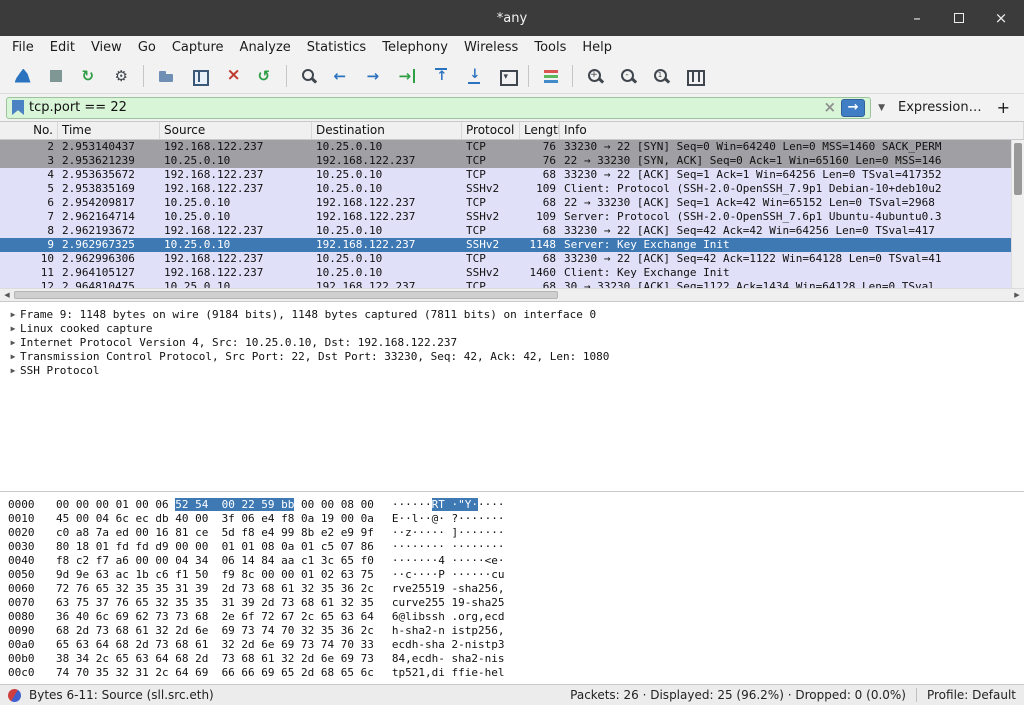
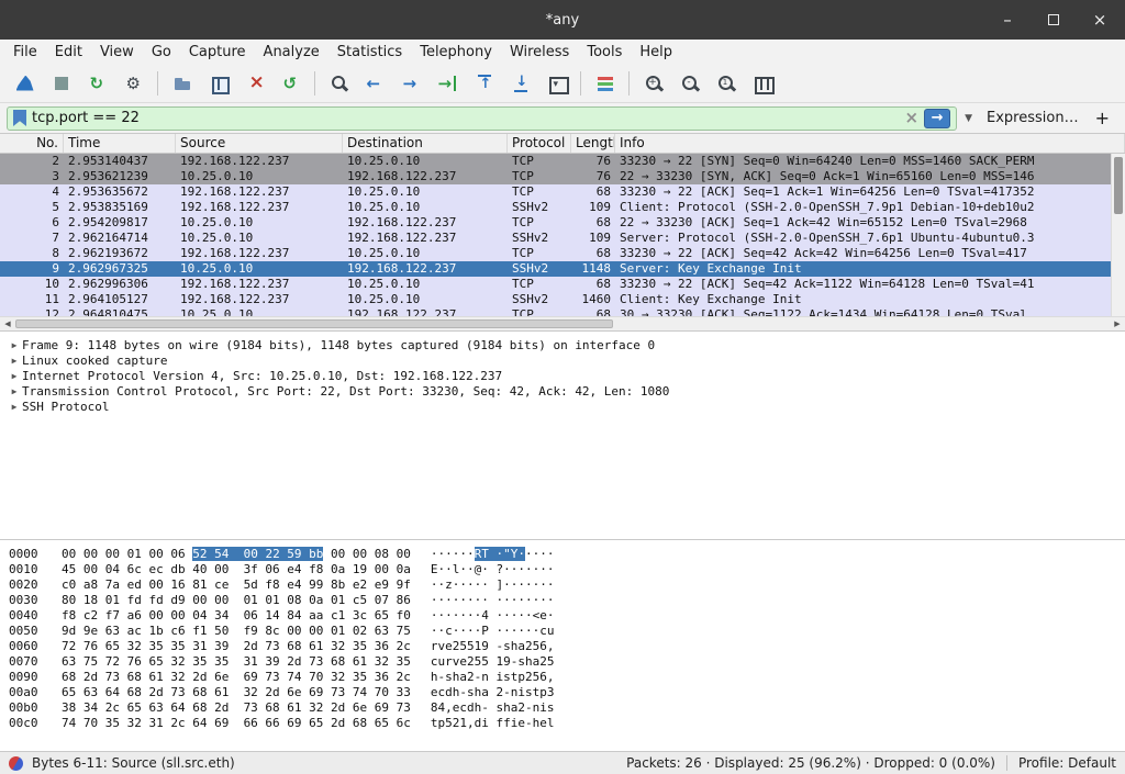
  *any
  –
  ×
  File
  Edit
  View
  Go
  Capture
  Analyze
  Statistics
  Telephony
  Wireless
  Tools
  Help
  tcp.port == 22
  ×
  →
  ▼
  Expression…
  +
  No.
  Time
  Source
  Destination
  Protocol
  Lengt
  Info
  2
  2.953140437
  192.168.122.237
  10.25.0.10
  TCP
  76
  33230 → 22 [SYN] Seq=0 Win=64240 Len=0 MSS=1460 SACK_PERM
  3
  2.953621239
  10.25.0.10
  192.168.122.237
  TCP
  76
  22 → 33230 [SYN, ACK] Seq=0 Ack=1 Win=65160 Len=0 MSS=146
  4
  2.953635672
  192.168.122.237
  10.25.0.10
  TCP
  68
  33230 → 22 [ACK] Seq=1 Ack=1 Win=64256 Len=0 TSval=417352
  5
  2.953835169
  192.168.122.237
  10.25.0.10
  SSHv2
  109
  Client: Protocol (SSH-2.0-OpenSSH_7.9p1 Debian-10+deb10u2
  6
  2.954209817
  10.25.0.10
  192.168.122.237
  TCP
  68
  22 → 33230 [ACK] Seq=1 Ack=42 Win=65152 Len=0 TSval=2968
  7
  2.962164714
  10.25.0.10
  192.168.122.237
  SSHv2
  109
  Server: Protocol (SSH-2.0-OpenSSH_7.6p1 Ubuntu-4ubuntu0.3
  8
  2.962193672
  192.168.122.237
  10.25.0.10
  TCP
  68
  33230 → 22 [ACK] Seq=42 Ack=42 Win=64256 Len=0 TSval=417
  9
  2.962967325
  10.25.0.10
  192.168.122.237
  SSHv2
  1148
  Server: Key Exchange Init
  10
  2.962996306
  192.168.122.237
  10.25.0.10
  TCP
  68
  33230 → 22 [ACK] Seq=42 Ack=1122 Win=64128 Len=0 TSval=41
  11
  2.964105127
  192.168.122.237
  10.25.0.10
  SSHv2
  1460
  Client: Key Exchange Init
  12
  2.964810475
  10.25.0.10
  192.168.122.237
  TCP
  68
  30 → 33230 [ACK] Seq=1122 Ack=1434 Win=64128 Len=0 TSval
  ◀
  ▶
  ▶
- Frame 9: 1148 bytes on wire (9184 bits), 1148 bytes captured (7811 bits) on interface 0
+ Frame 9: 1148 bytes on wire (9184 bits), 1148 bytes captured (9184 bits) on interface 0
  ▶
  Linux cooked capture
  ▶
  Internet Protocol Version 4, Src: 10.25.0.10, Dst: 192.168.122.237
  ▶
  Transmission Control Protocol, Src Port: 22, Dst Port: 33230, Seq: 42, Ack: 42, Len: 1080
  ▶
  SSH Protocol
  0000
  00 00 00 01 00 06 52 54 00 22 59 bb 00 00 08 00
  ······RT ·"Y·····
  0010
  45 00 04 6c ec db 40 00 3f 06 e4 f8 0a 19 00 0a
  E··l··@· ?·······
  0020
  c0 a8 7a ed 00 16 81 ce 5d f8 e4 99 8b e2 e9 9f
  ··z····· ]·······
  0030
  80 18 01 fd fd d9 00 00 01 01 08 0a 01 c5 07 86
  ········ ········
  0040
  f8 c2 f7 a6 00 00 04 34 06 14 84 aa c1 3c 65 f0
  ·······4 ·····<e·
  0050
  9d 9e 63 ac 1b c6 f1 50 f9 8c 00 00 01 02 63 75
  ··c····P ······cu
  0060
  72 76 65 32 35 35 31 39 2d 73 68 61 32 35 36 2c
  rve25519 -sha256,
  0070
- 63 75 37 76 65 32 35 35 31 39 2d 73 68 61 32 35
+ 63 75 72 76 65 32 35 35 31 39 2d 73 68 61 32 35
  curve255 19-sha25
- 0080
- 36 40 6c 69 62 73 73 68 2e 6f 72 67 2c 65 63 64
- 6@libssh .org,ecd
  0090
  68 2d 73 68 61 32 2d 6e 69 73 74 70 32 35 36 2c
  h-sha2-n istp256,
  00a0
  65 63 64 68 2d 73 68 61 32 2d 6e 69 73 74 70 33
  ecdh-sha 2-nistp3
  00b0
  38 34 2c 65 63 64 68 2d 73 68 61 32 2d 6e 69 73
  84,ecdh- sha2-nis
  00c0
  74 70 35 32 31 2c 64 69 66 66 69 65 2d 68 65 6c
  tp521,di ffie-hel
  Bytes 6-11: Source (sll.src.eth)
  Packets: 26 · Displayed: 25 (96.2%) · Dropped: 0 (0.0%)
  Profile: Default
